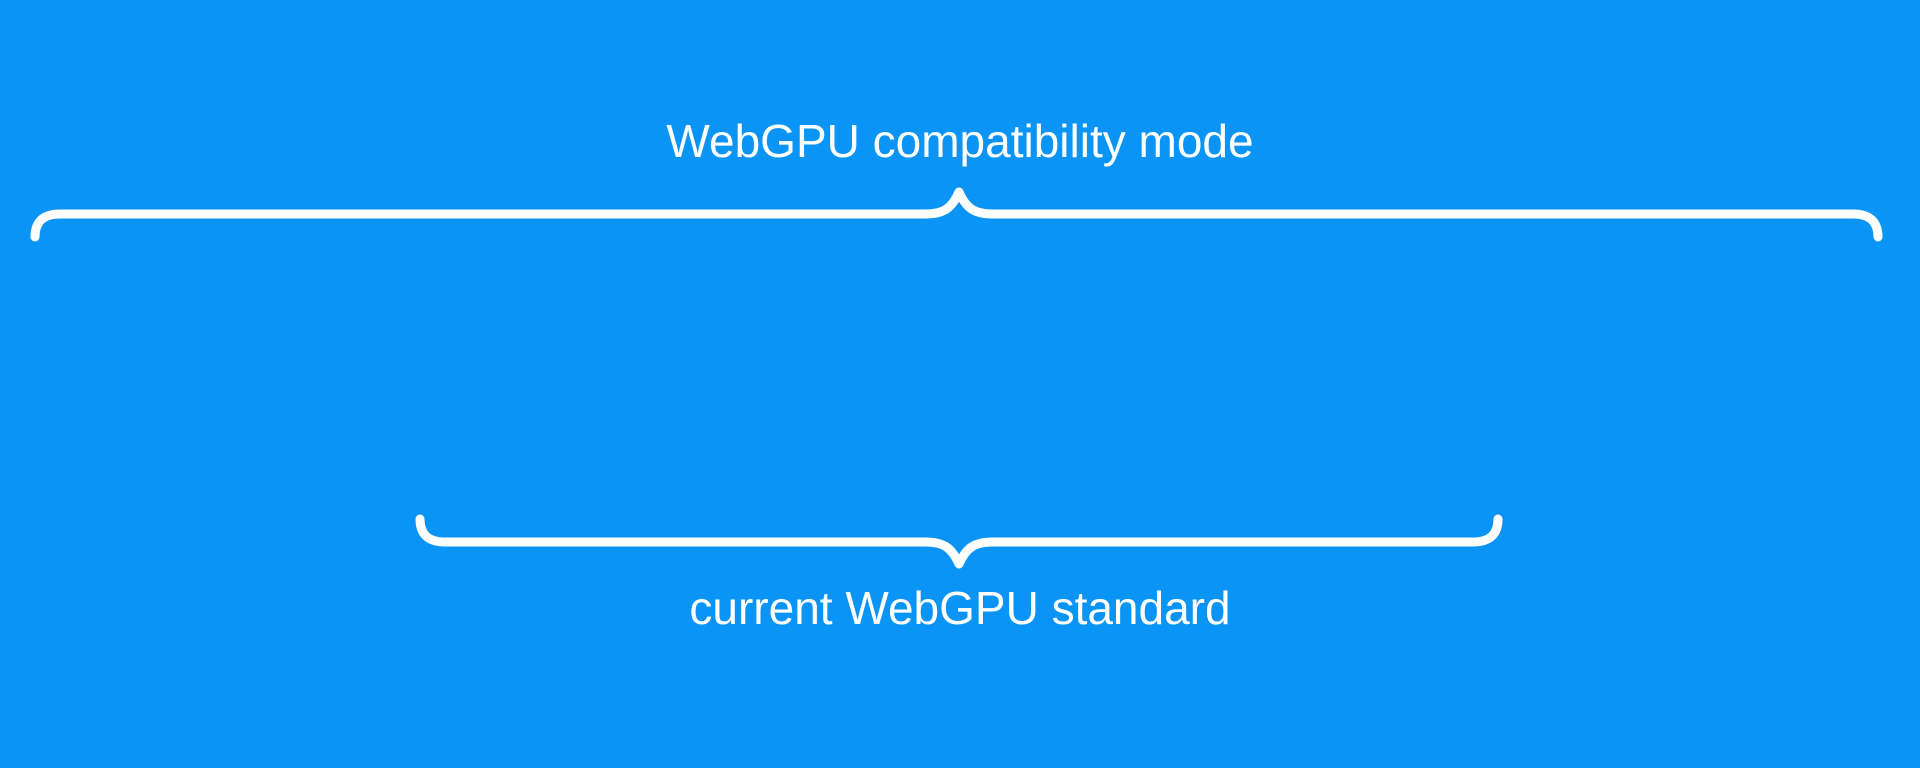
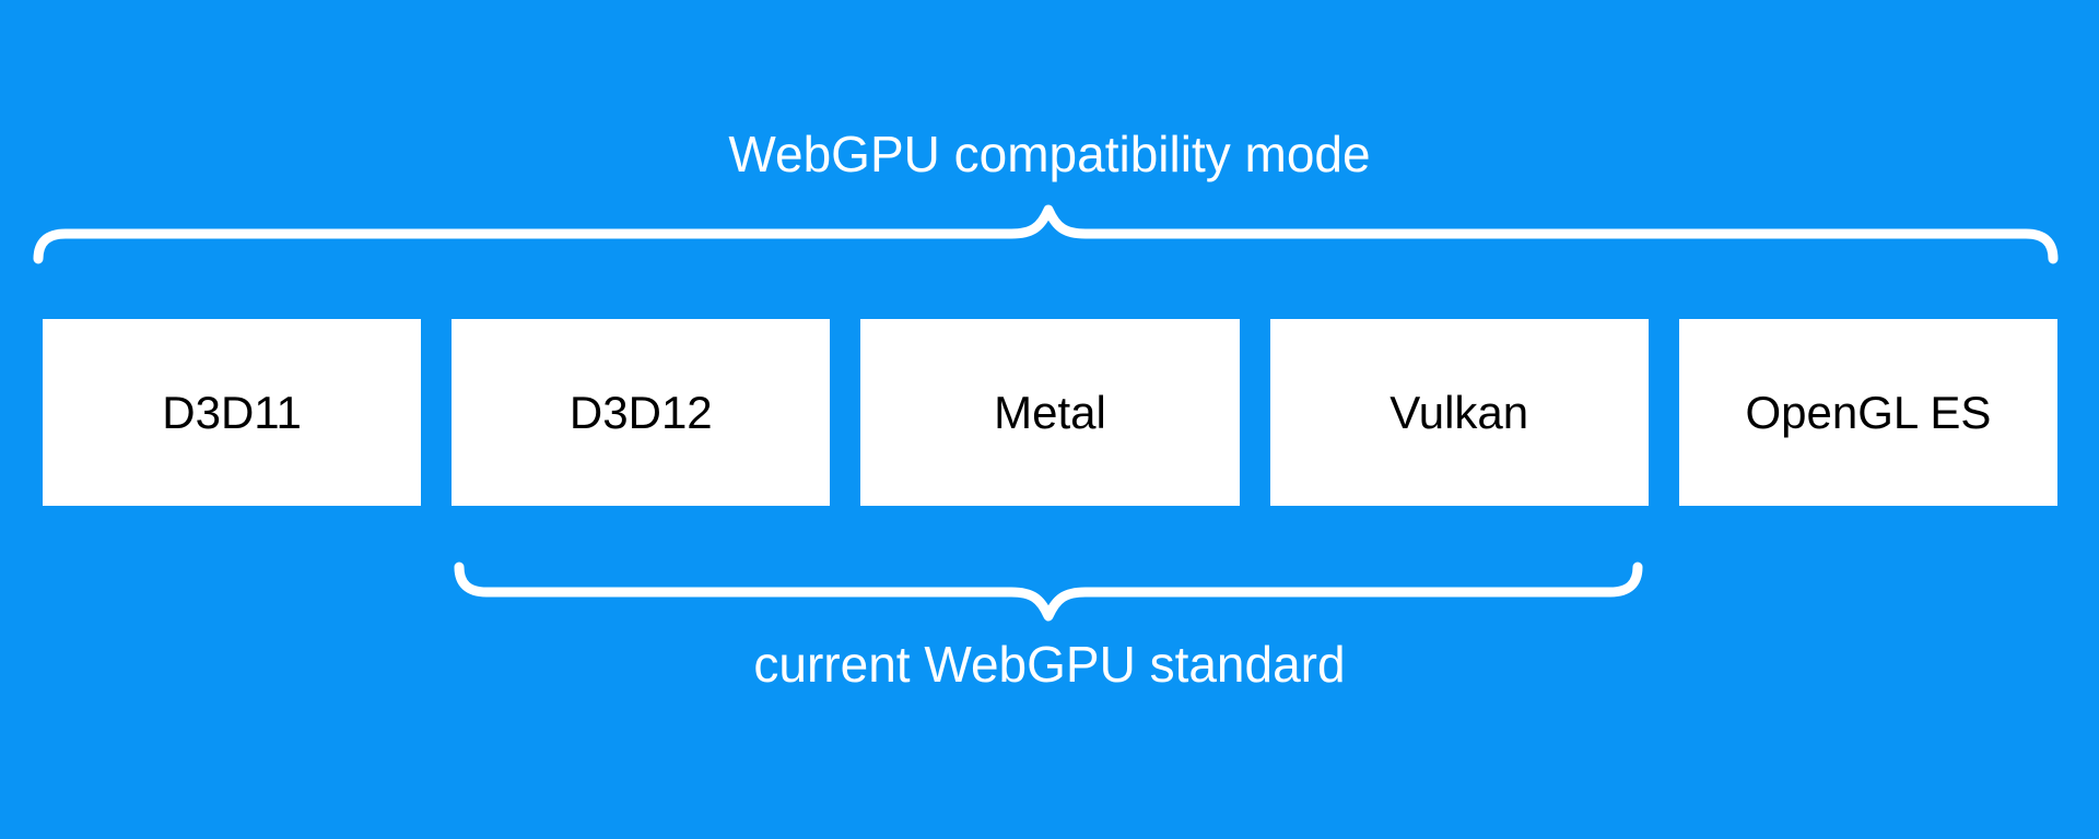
  WebGPU compatibility mode
+ D3D11
+ D3D12
+ Metal
+ Vulkan
+ OpenGL ES
  current WebGPU standard
